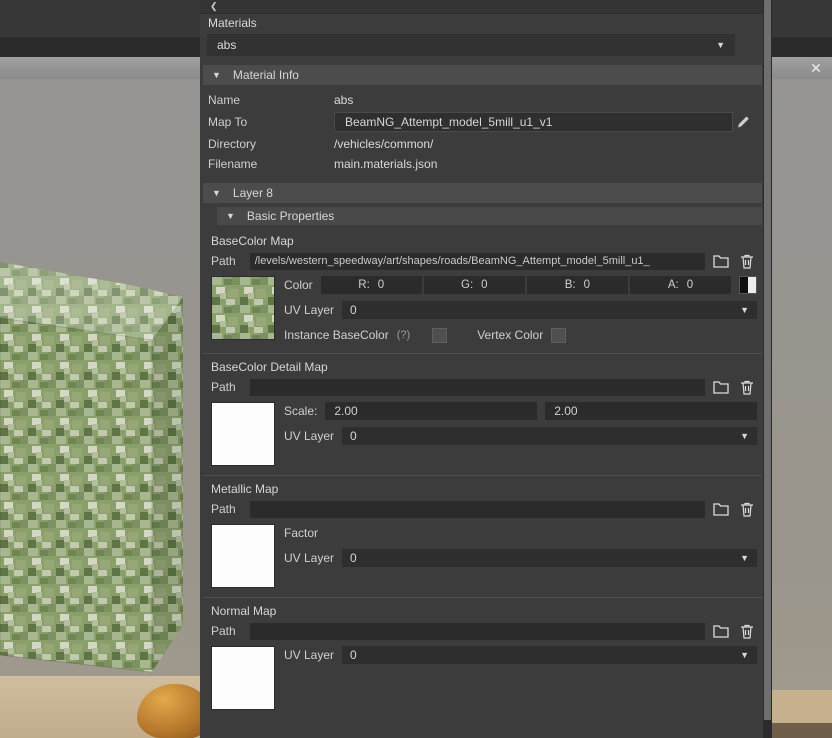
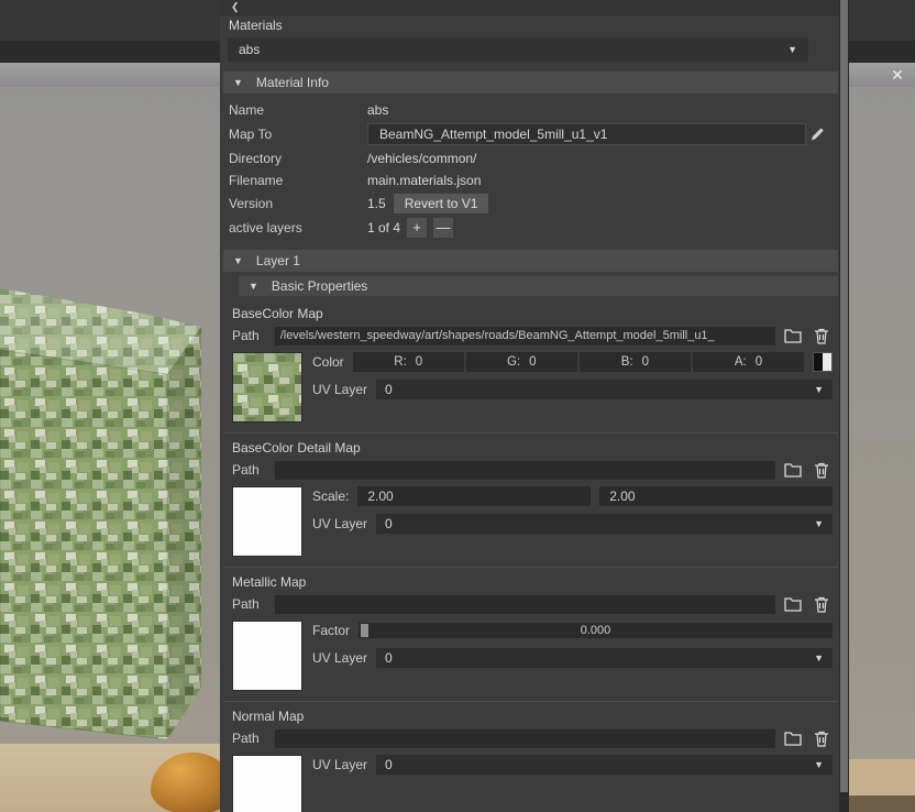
  ✕
  ❮
  Materials
  abs
  ▼
  ▼
  Material Info
  Name
  abs
  Map To
  BeamNG_Attempt_model_5mill_u1_v1
  Directory
  /vehicles/common/
  Filename
  main.materials.json
+ Version
+ 1.5
+ Revert to V1
+ active layers
+ 1 of 4
+ +
+ —
  ▼
- Layer 8
+ Layer 1
  ▼
  Basic Properties
  BaseColor Map
  Path
  /levels/western_speedway/art/shapes/roads/BeamNG_Attempt_model_5mill_u1_
  Color
  R:
  0
  G:
  0
  B:
  0
  A:
  0
  UV Layer
  0
  ▼
- Instance BaseColor
- (?)
- Vertex Color
  BaseColor Detail Map
  Path
  Scale:
  2.00
  2.00
  UV Layer
  0
  ▼
  Metallic Map
  Path
  Factor
+ 0.000
  UV Layer
  0
  ▼
  Normal Map
  Path
  UV Layer
  0
  ▼
